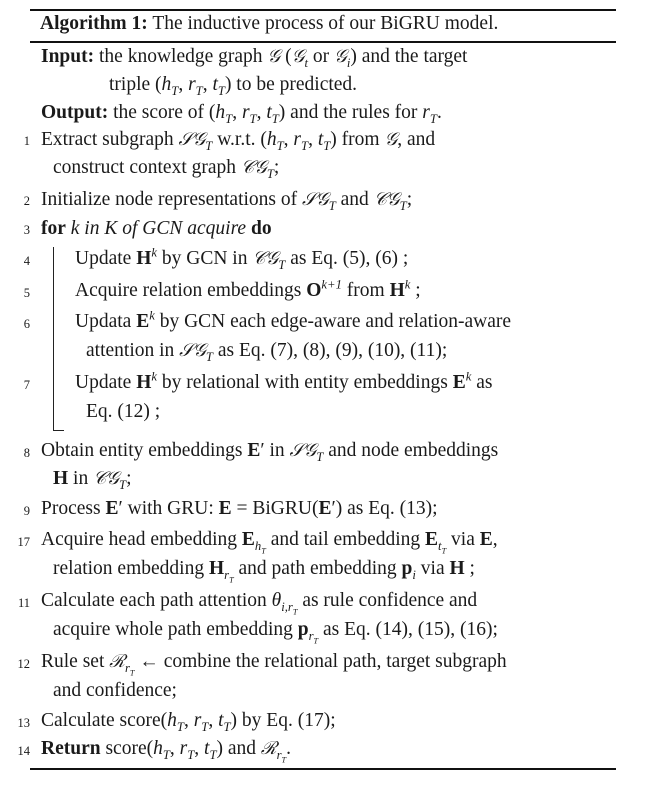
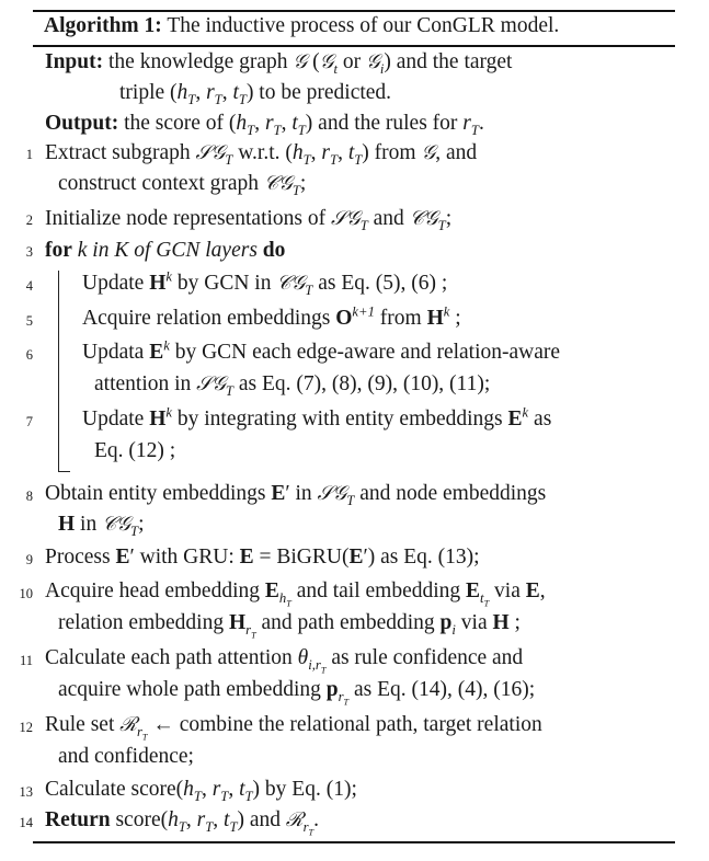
- Algorithm 1: The inductive process of our BiGRU model.
+ Algorithm 1: The inductive process of our ConGLR model.
  Input: the knowledge graph 𝒢 (𝒢t or 𝒢i) and the target
  triple (hT, rT, tT) to be predicted.
  Output: the score of (hT, rT, tT) and the rules for rT.
  1
  Extract subgraph 𝒮𝒢T w.r.t. (hT, rT, tT) from 𝒢, and
  construct context graph 𝒞𝒢T;
  2
  Initialize node representations of 𝒮𝒢T and 𝒞𝒢T;
  3
- for k in K of GCN acquire do
+ for k in K of GCN layers do
  4
  Update Hk by GCN in 𝒞𝒢T as Eq. (5), (6) ;
  5
  Acquire relation embeddings Ok+1 from Hk ;
  6
  Updata Ek by GCN each edge-aware and relation-aware
  attention in 𝒮𝒢T as Eq. (7), (8), (9), (10), (11);
  7
- Update Hk by relational with entity embeddings Ek as
+ Update Hk by integrating with entity embeddings Ek as
  Eq. (12) ;
  8
  Obtain entity embeddings E′ in 𝒮𝒢T and node embeddings
  H in 𝒞𝒢T;
  9
  Process E′ with GRU: E = BiGRU(E′) as Eq. (13);
- 17
+ 10
  Acquire head embedding EhT and tail embedding EtT via E,
  relation embedding HrT and path embedding pi via H ;
  11
  Calculate each path attention θi,rT as rule confidence and
- acquire whole path embedding prT as Eq. (14), (15), (16);
+ acquire whole path embedding prT as Eq. (14), (4), (16);
  12
- Rule set ℛrT ← combine the relational path, target subgraph
+ Rule set ℛrT ← combine the relational path, target relation
  and confidence;
  13
- Calculate score(hT, rT, tT) by Eq. (17);
+ Calculate score(hT, rT, tT) by Eq. (1);
  14
  Return score(hT, rT, tT) and ℛrT.
